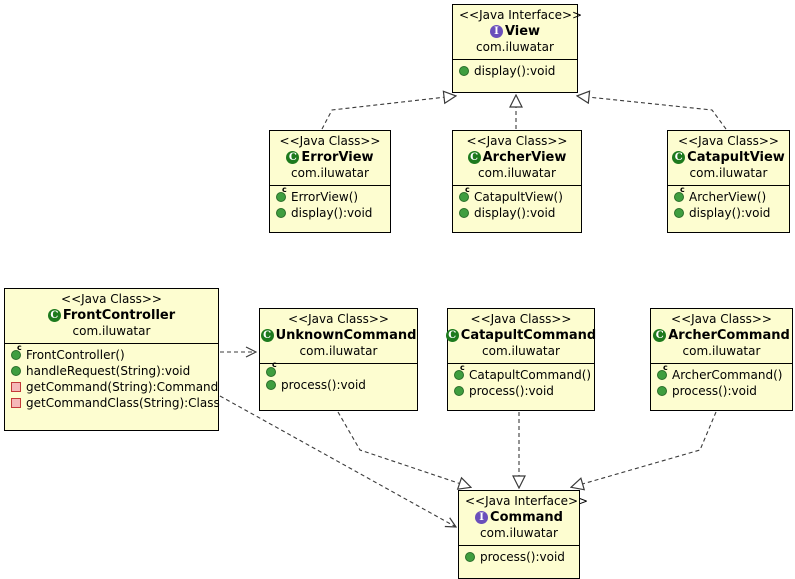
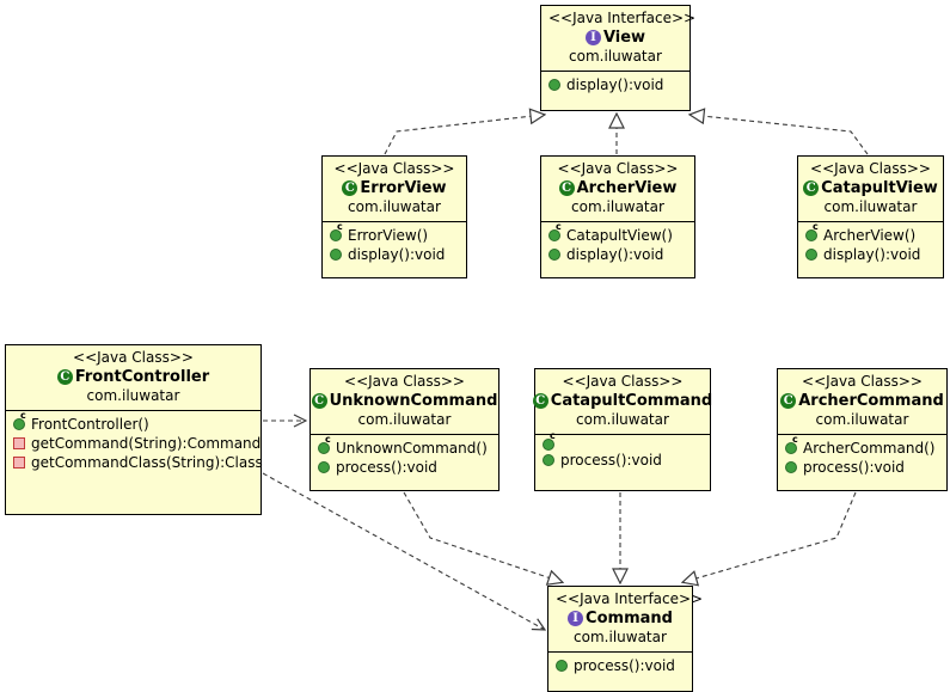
  <<Java Interface>>
  I
  View
  com.iluwatar
  display():void
  <<Java Class>>
  C
  ErrorView
  com.iluwatar
  ErrorView()
  display():void
  <<Java Class>>
  C
  ArcherView
  com.iluwatar
  CatapultView()
  display():void
  <<Java Class>>
  C
  CatapultView
  com.iluwatar
  ArcherView()
  display():void
  <<Java Class>>
  C
  FrontController
  com.iluwatar
  FrontController()
- handleRequest(String):void
  getCommand(String):Command
  getCommandClass(String):Class
  <<Java Class>>
  C
  UnknownCommand
  com.iluwatar
+ UnknownCommand()
  process():void
  <<Java Class>>
  C
  CatapultCommand
  com.iluwatar
- CatapultCommand()
  process():void
  <<Java Class>>
  C
  ArcherCommand
  com.iluwatar
  ArcherCommand()
  process():void
  <<Java Interface>>
  I
  Command
  com.iluwatar
  process():void
